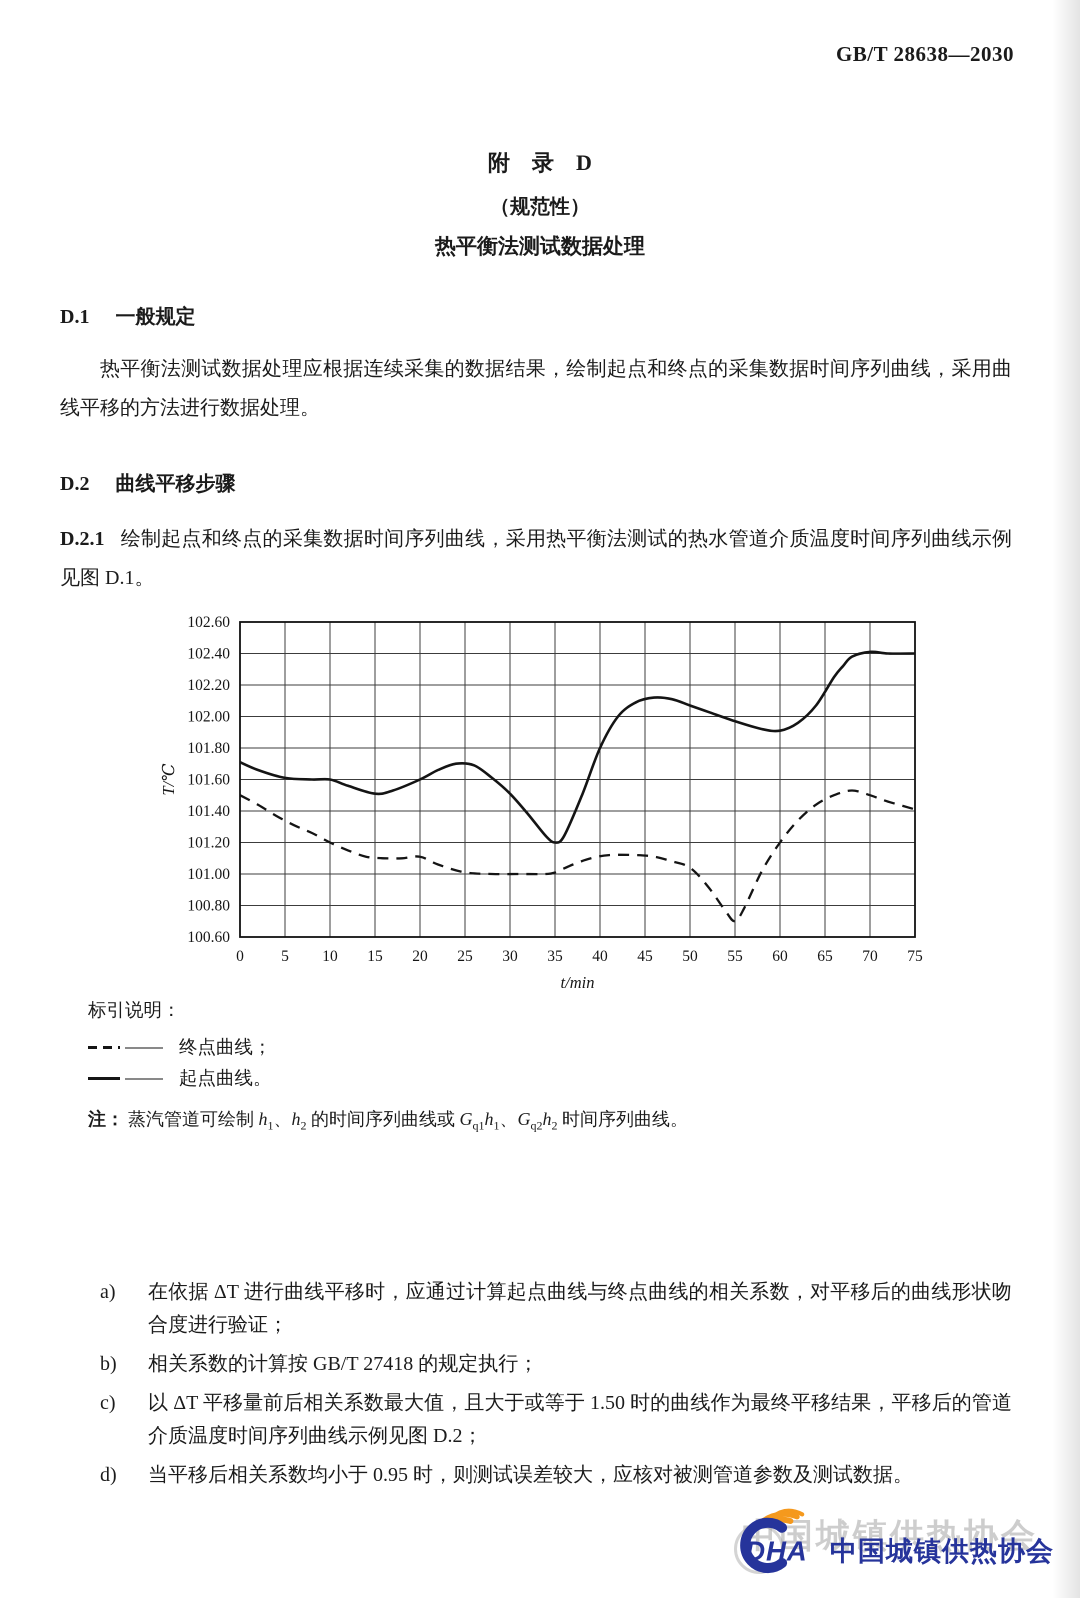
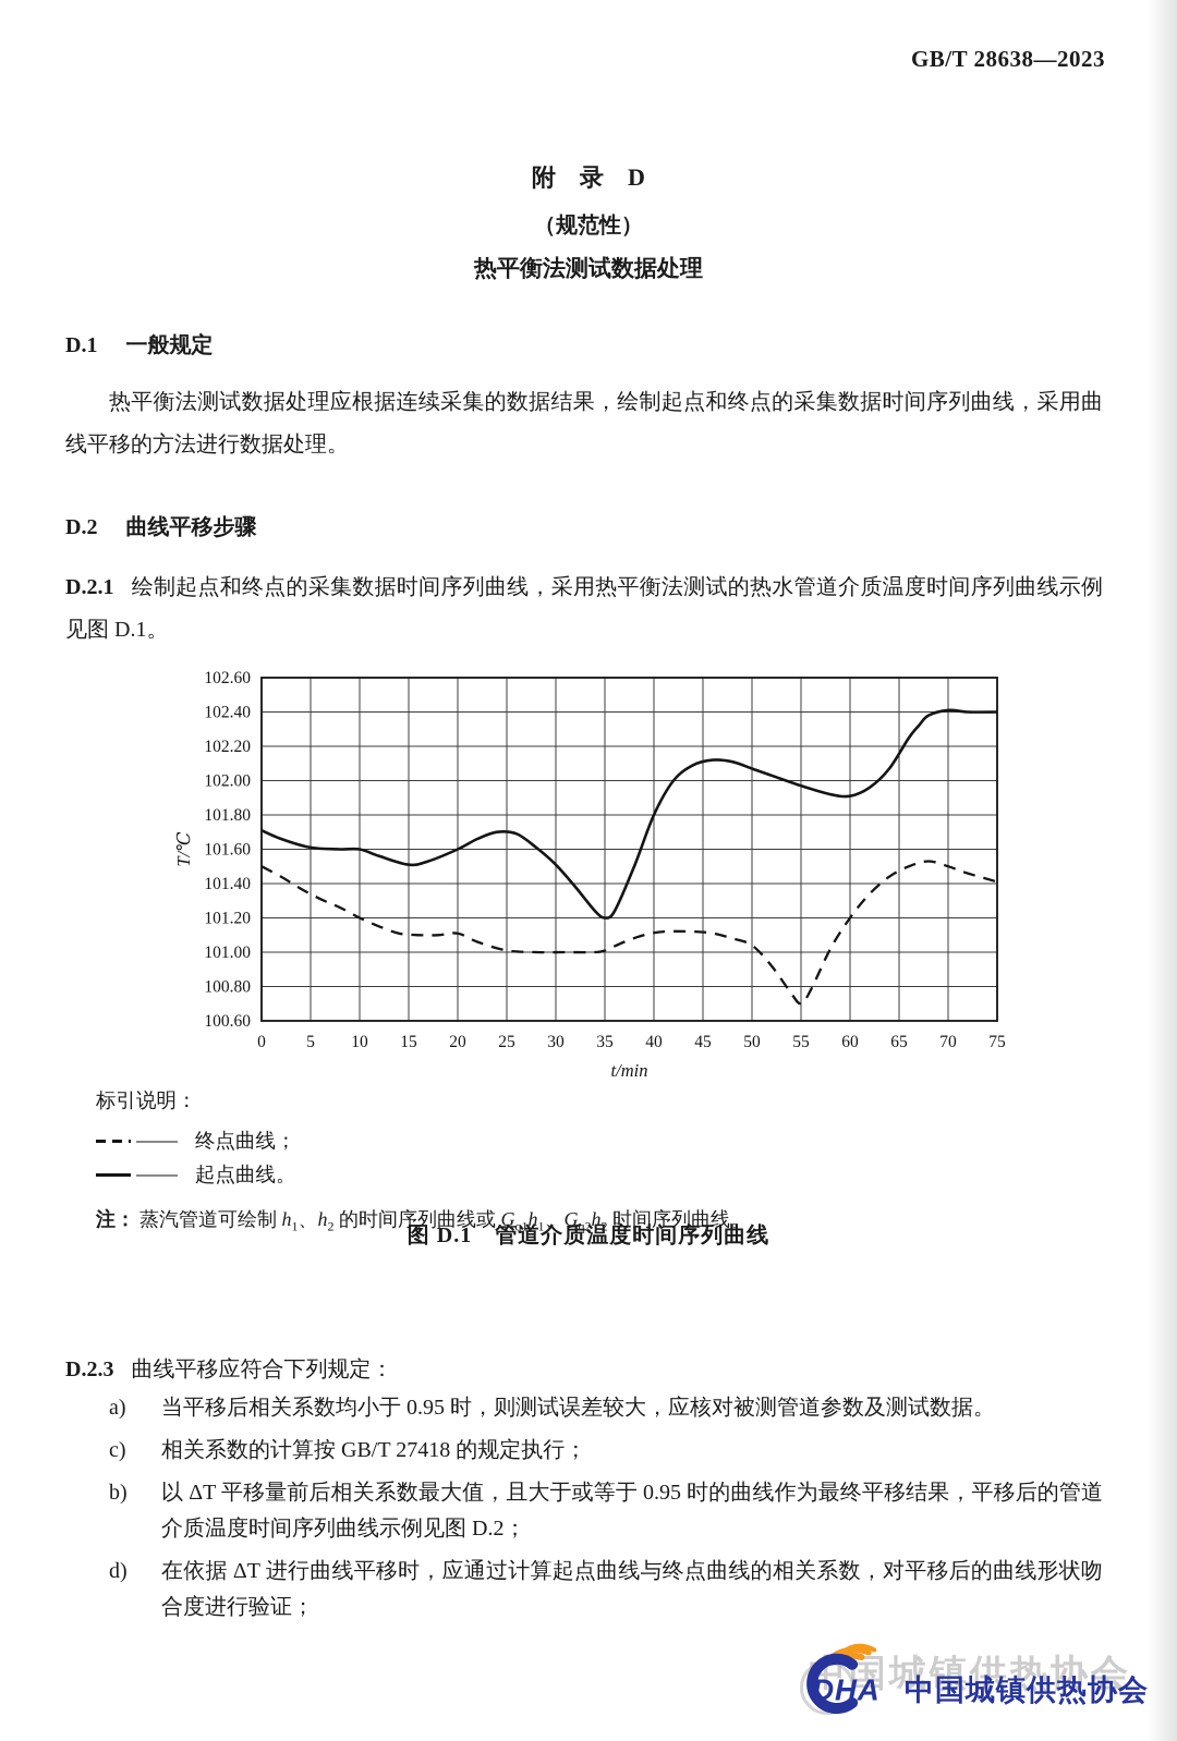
- GB/T 28638—2030
+ GB/T 28638—2023
  附 录 D
  （规范性）
  热平衡法测试数据处理
  D.1 一般规定
  热平衡法测试数据处理应根据连续采集的数据结果，绘制起点和终点的采集数据时间序列曲线，采用曲线平移的方法进行数据处理。
  D.2 曲线平移步骤
  D.2.1 绘制起点和终点的采集数据时间序列曲线，采用热平衡法测试的热水管道介质温度时间序列曲线示例见图 D.1。
  0
  5
  10
  15
  20
  25
  30
  35
  40
  45
  50
  55
  60
  65
  70
  75
  100.60
  100.80
  101.00
  101.20
  101.40
  101.60
  101.80
  102.00
  102.20
  102.40
  102.60
  t/min
  标引说明：
  终点曲线；
  起点曲线。
  注： 蒸汽管道可绘制 h1、h2 的时间序列曲线或 Gq1h1、Gq2h2 时间序列曲线。
+ 图 D.1 管道介质温度时间序列曲线
+ D.2.3 曲线平移应符合下列规定：
  a)
- 在依据 ΔT 进行曲线平移时，应通过计算起点曲线与终点曲线的相关系数，对平移后的曲线形状吻合度进行验证；
+ 当平移后相关系数均小于 0.95 时，则测试误差较大，应核对被测管道参数及测试数据。
- b)
+ c)
  相关系数的计算按 GB/T 27418 的规定执行；
- c)
+ b)
- 以 ΔT 平移量前后相关系数最大值，且大于或等于 1.50 时的曲线作为最终平移结果，平移后的管道介质温度时间序列曲线示例见图 D.2；
+ 以 ΔT 平移量前后相关系数最大值，且大于或等于 0.95 时的曲线作为最终平移结果，平移后的管道介质温度时间序列曲线示例见图 D.2；
  d)
- 当平移后相关系数均小于 0.95 时，则测试误差较大，应核对被测管道参数及测试数据。
+ 在依据 ΔT 进行曲线平移时，应通过计算起点曲线与终点曲线的相关系数，对平移后的曲线形状吻合度进行验证；
  中国城镇供热协会
  DHA
  中国城镇供热协会
